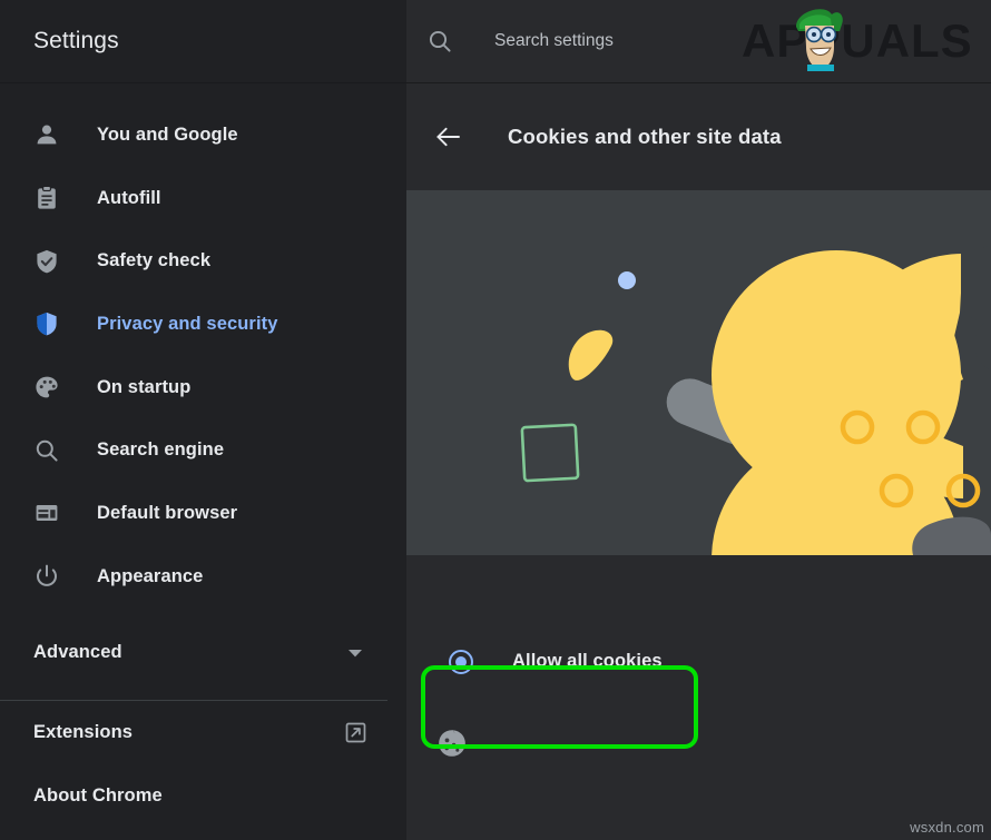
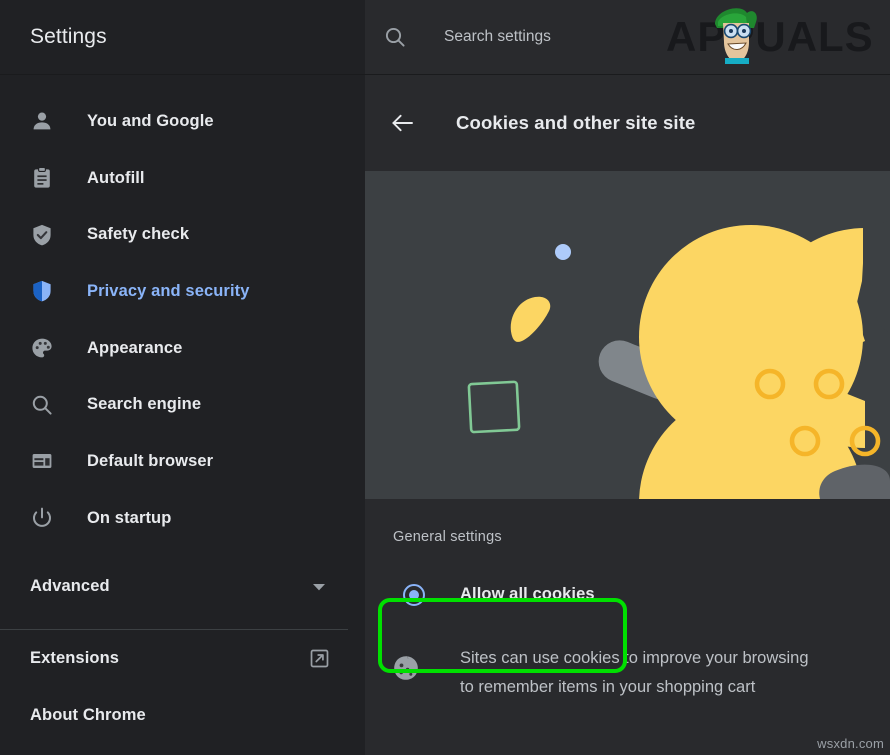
  Settings
  Search settings
  APUALS
  You and Google
  Autofill
  Safety check
  Privacy and security
- On startup
+ Appearance
  Search engine
  Default browser
- Appearance
+ On startup
  Advanced
  Extensions
  About Chrome
- Cookies and other site data
+ Cookies and other site site
+ General settings
  Allow all cookies
+ Sites can use cookies to improve your browsing
+ to remember items in your shopping cart
  wsxdn.com
